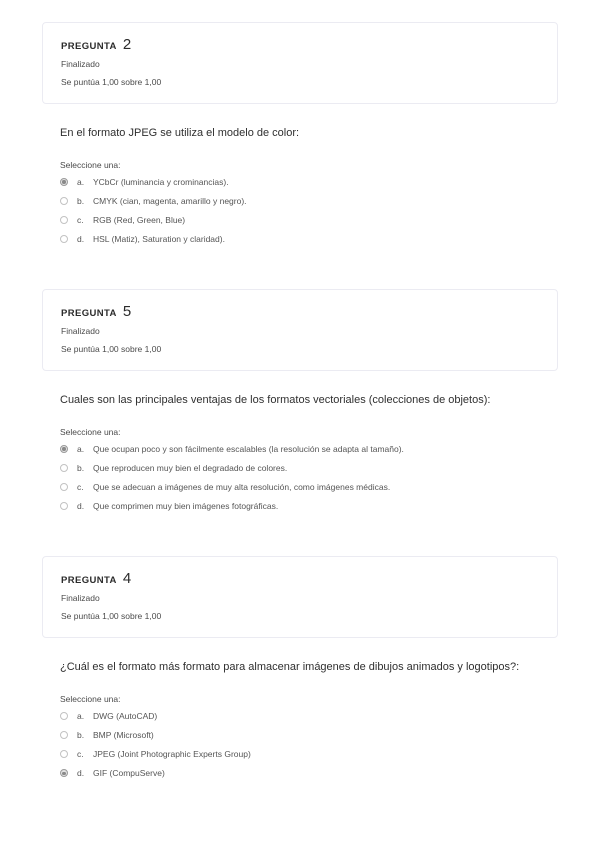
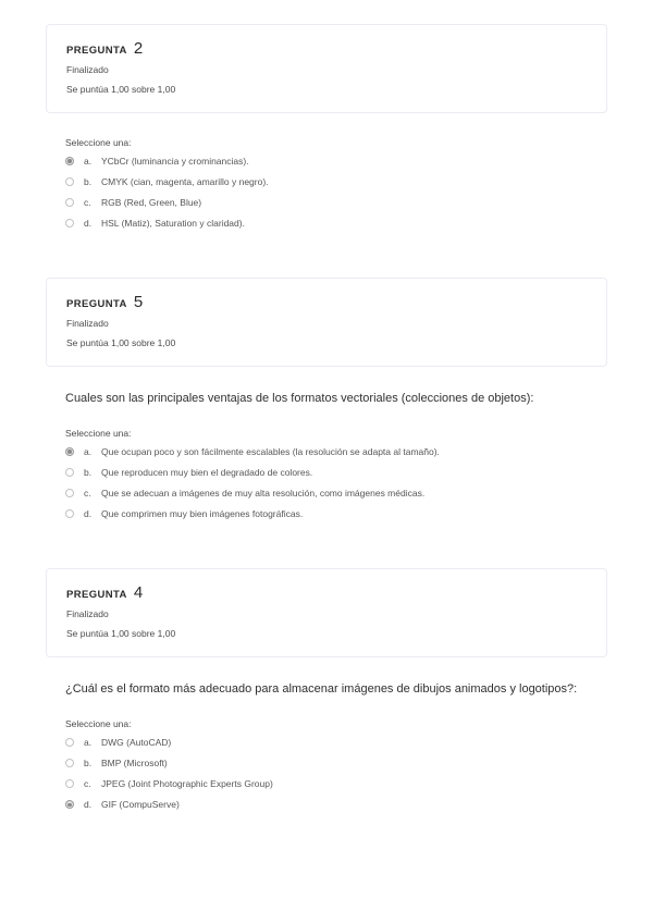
  PREGUNTA
  2
  Finalizado
  Se puntúa 1,00 sobre 1,00
- En el formato JPEG se utiliza el modelo de color:
  Seleccione una:
  a.
  YCbCr (luminancia y crominancias).
  b.
  CMYK (cian, magenta, amarillo y negro).
  c.
  RGB (Red, Green, Blue)
  d.
  HSL (Matiz), Saturation y claridad).
  PREGUNTA
  5
  Finalizado
  Se puntúa 1,00 sobre 1,00
  Cuales son las principales ventajas de los formatos vectoriales (colecciones de objetos):
  Seleccione una:
  a.
  Que ocupan poco y son fácilmente escalables (la resolución se adapta al tamaño).
  b.
  Que reproducen muy bien el degradado de colores.
  c.
  Que se adecuan a imágenes de muy alta resolución, como imágenes médicas.
  d.
  Que comprimen muy bien imágenes fotográficas.
  PREGUNTA
  4
  Finalizado
  Se puntúa 1,00 sobre 1,00
- ¿Cuál es el formato más formato para almacenar imágenes de dibujos animados y logotipos?:
+ ¿Cuál es el formato más adecuado para almacenar imágenes de dibujos animados y logotipos?:
  Seleccione una:
  a.
  DWG (AutoCAD)
  b.
  BMP (Microsoft)
  c.
  JPEG (Joint Photographic Experts Group)
  d.
  GIF (CompuServe)
